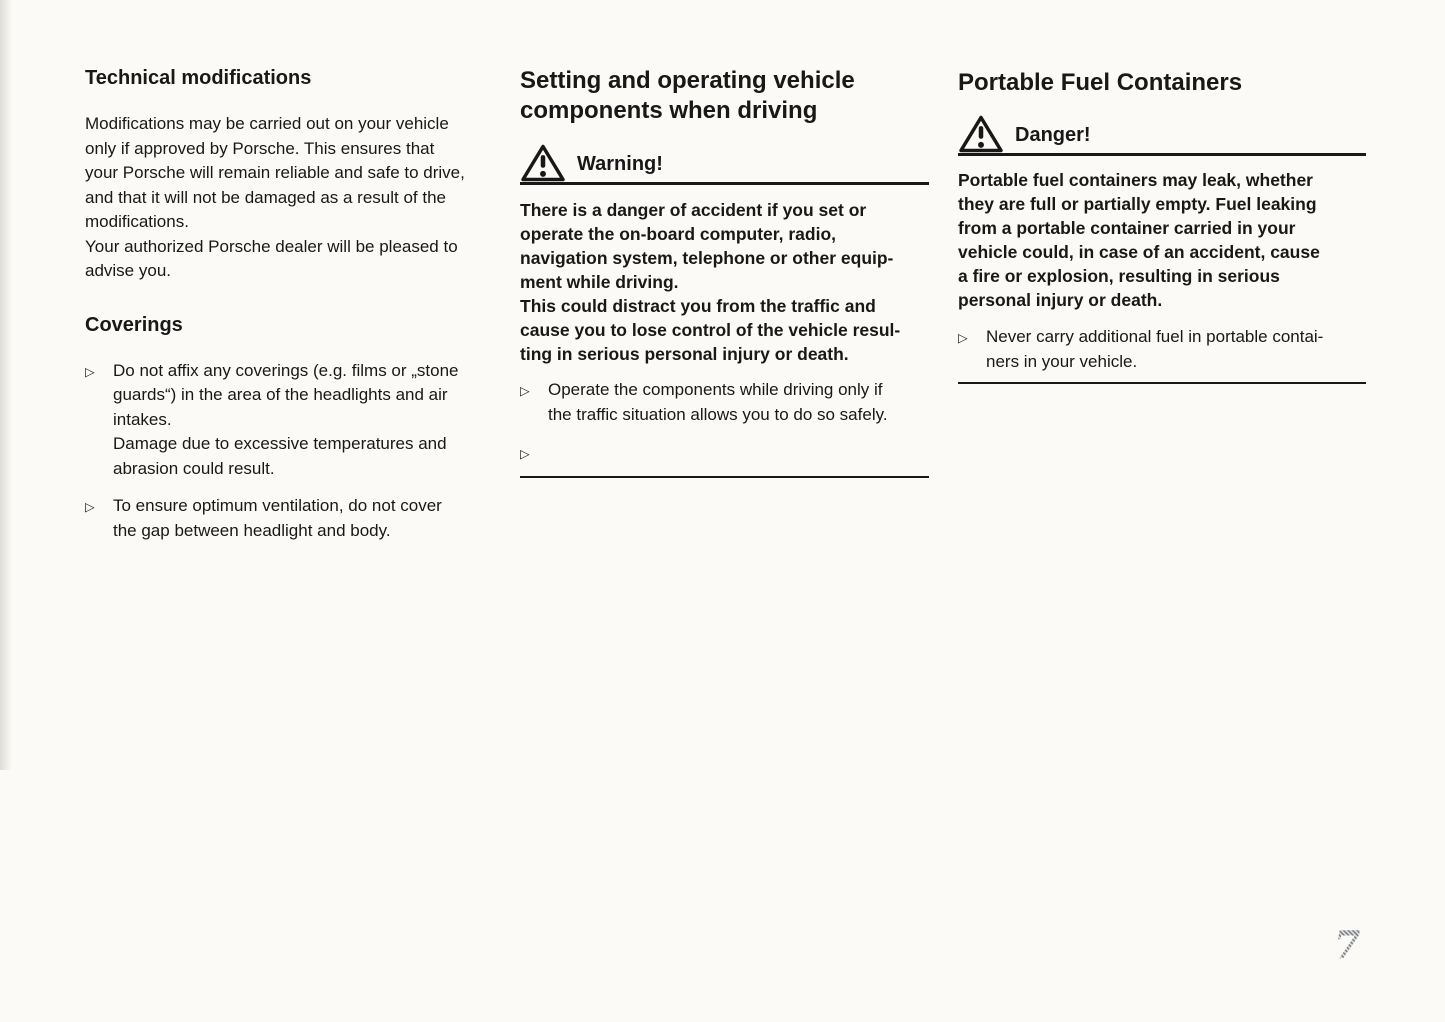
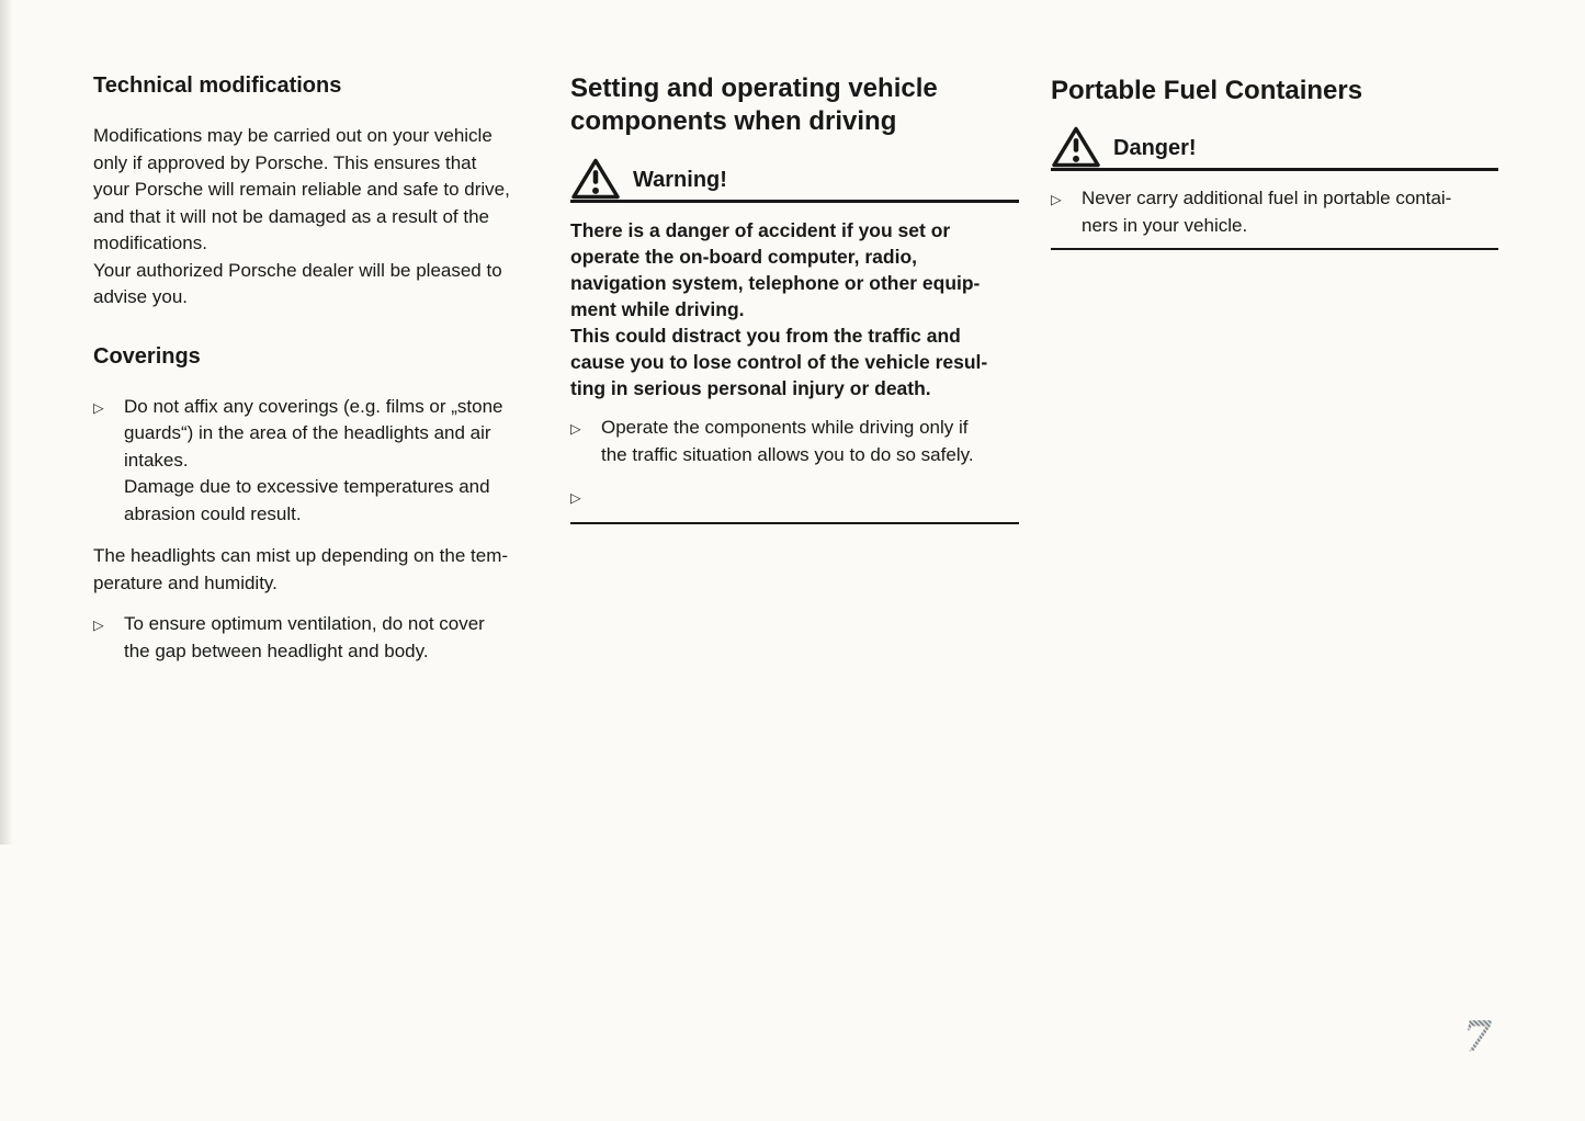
  Technical modifications
  Modifications may be carried out on your vehicle
  only if approved by Porsche. This ensures that
  your Porsche will remain reliable and safe to drive,
  and that it will not be damaged as a result of the
  modifications.
  Your authorized Porsche dealer will be pleased to
  advise you.
  Coverings
  ▷
  Do not affix any coverings (e.g. films or „stone
  guards“) in the area of the headlights and air
  intakes.
  Damage due to excessive temperatures and
  abrasion could result.
+ The headlights can mist up depending on the tem-
+ perature and humidity.
  ▷
  To ensure optimum ventilation, do not cover
  the gap between headlight and body.
  Setting and operating vehicle
  components when driving
  Warning!
  There is a danger of accident if you set or
  operate the on-board computer, radio,
  navigation system, telephone or other equip-
  ment while driving.
  This could distract you from the traffic and
  cause you to lose control of the vehicle resul-
  ting in serious personal injury or death.
  ▷
  Operate the components while driving only if
  the traffic situation allows you to do so safely.
  ▷
  Portable Fuel Containers
  Danger!
- Portable fuel containers may leak, whether
- they are full or partially empty. Fuel leaking
- from a portable container carried in your
- vehicle could, in case of an accident, cause
- a fire or explosion, resulting in serious
- personal injury or death.
  ▷
  Never carry additional fuel in portable contai-
  ners in your vehicle.
  7
